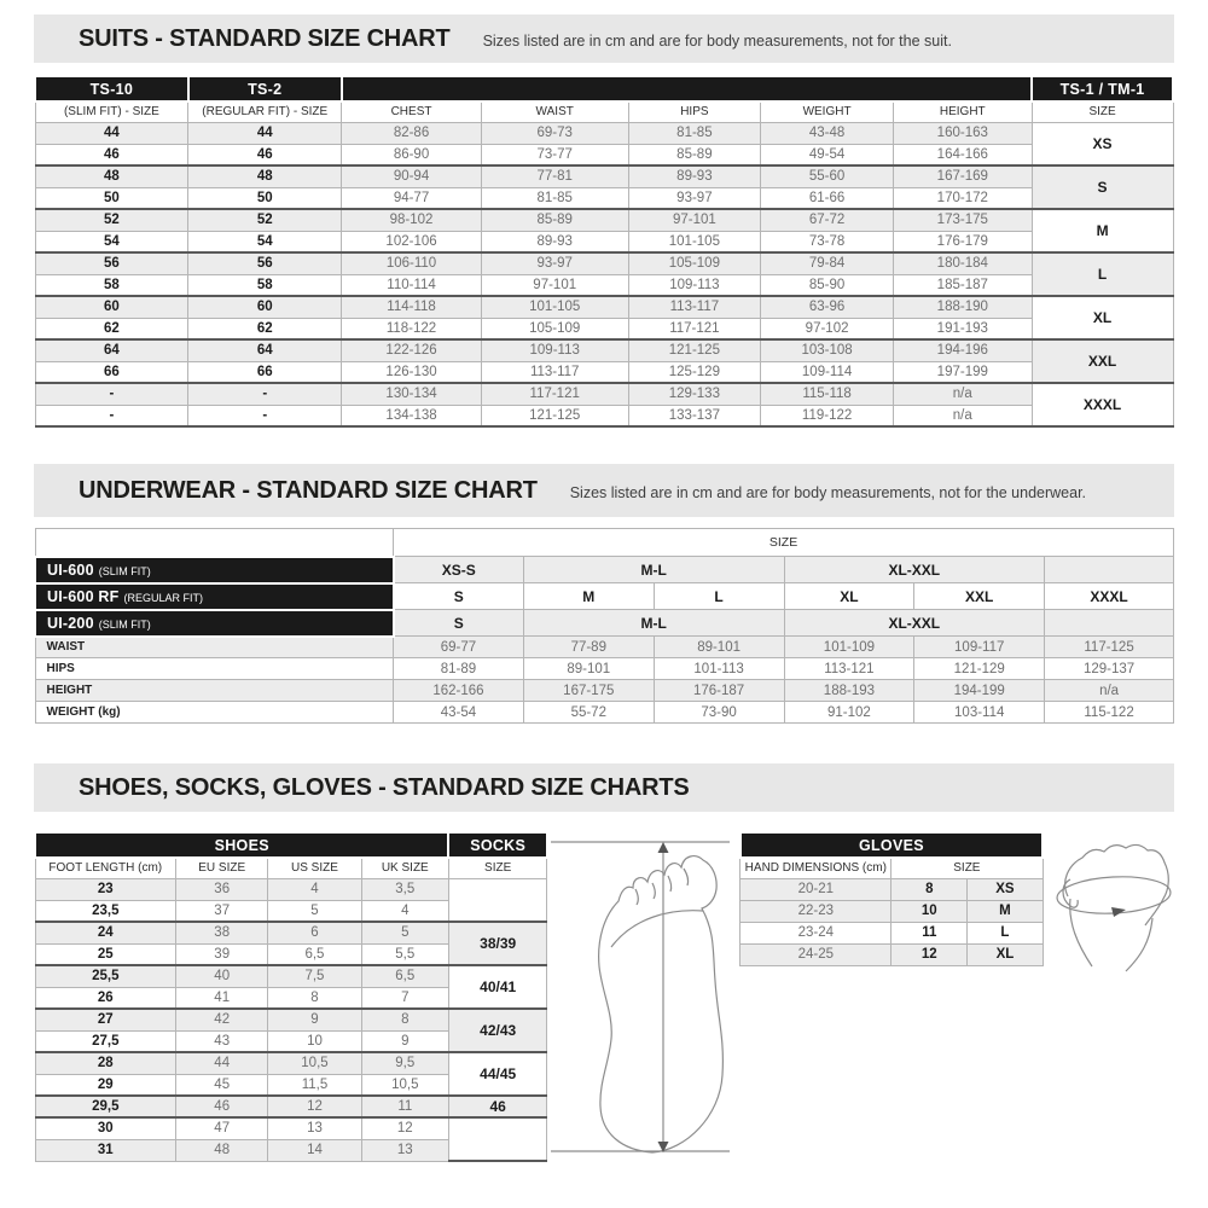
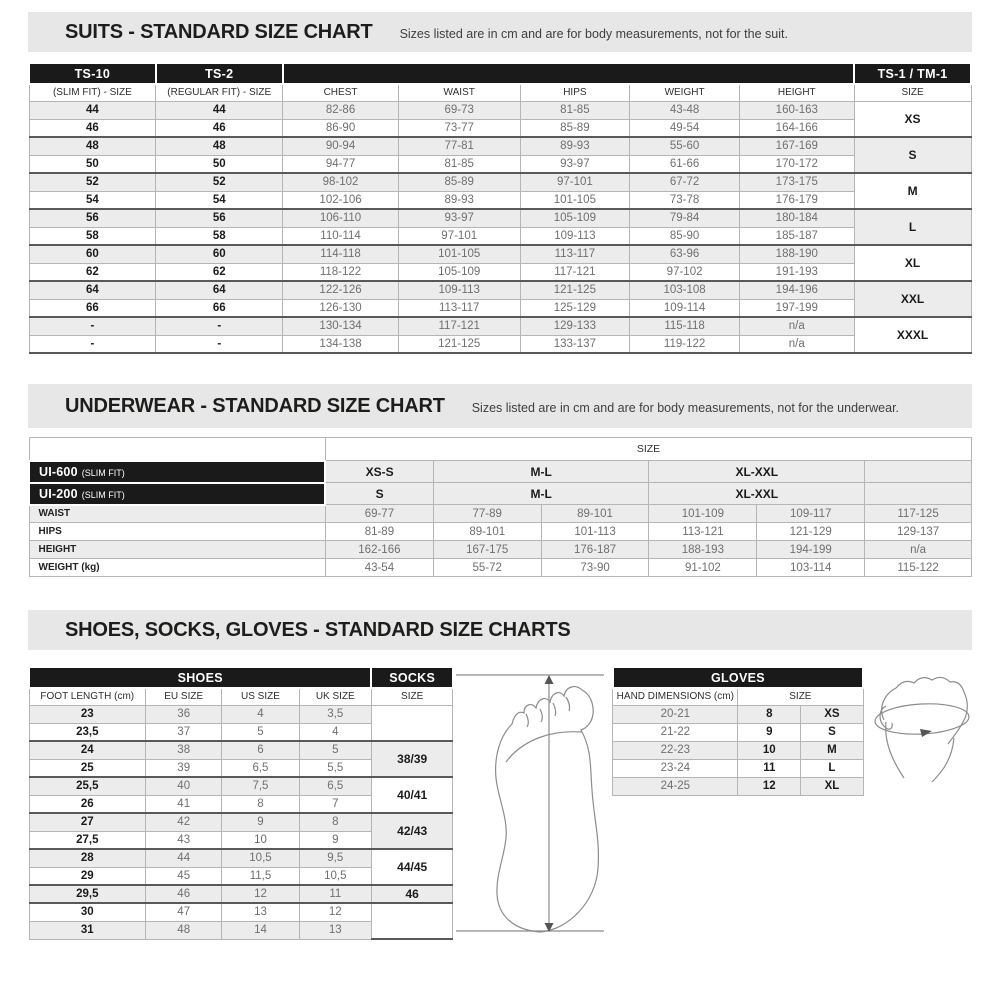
  SUITS - STANDARD SIZE CHART
  Sizes listed are in cm and are for body measurements, not for the suit.
  TS-10	TS-2		TS-1 / TM-1
  (SLIM FIT) - SIZE	(REGULAR FIT) - SIZE	CHEST	WAIST	HIPS	WEIGHT	HEIGHT	SIZE
  44	44	82-86	69-73	81-85	43-48	160-163	XS
  46	46	86-90	73-77	85-89	49-54	164-166
  48	48	90-94	77-81	89-93	55-60	167-169	S
  50	50	94-77	81-85	93-97	61-66	170-172
  52	52	98-102	85-89	97-101	67-72	173-175	M
  54	54	102-106	89-93	101-105	73-78	176-179
  56	56	106-110	93-97	105-109	79-84	180-184	L
  58	58	110-114	97-101	109-113	85-90	185-187
  60	60	114-118	101-105	113-117	63-96	188-190	XL
  62	62	118-122	105-109	117-121	97-102	191-193
  64	64	122-126	109-113	121-125	103-108	194-196	XXL
  66	66	126-130	113-117	125-129	109-114	197-199
  -	-	130-134	117-121	129-133	115-118	n/a	XXXL
  -	-	134-138	121-125	133-137	119-122	n/a
  UNDERWEAR - STANDARD SIZE CHART
  Sizes listed are in cm and are for body measurements, not for the underwear.
  	SIZE
  UI-600 (SLIM FIT)	XS-S	M-L	XL-XXL
- UI-600 RF (REGULAR FIT)	S	M	L	XL	XXL	XXXL
  UI-200 (SLIM FIT)	S	M-L	XL-XXL
  WAIST	69-77	77-89	89-101	101-109	109-117	117-125
  HIPS	81-89	89-101	101-113	113-121	121-129	129-137
  HEIGHT	162-166	167-175	176-187	188-193	194-199	n/a
  WEIGHT (kg)	43-54	55-72	73-90	91-102	103-114	115-122
  SHOES, SOCKS, GLOVES - STANDARD SIZE CHARTS
  SHOES	SOCKS
  FOOT LENGTH (cm)	EU SIZE	US SIZE	UK SIZE	SIZE
  23	36	4	3,5
  23,5	37	5	4
  24	38	6	5	38/39
  25	39	6,5	5,5
  25,5	40	7,5	6,5	40/41
  26	41	8	7
  27	42	9	8	42/43
  27,5	43	10	9
  28	44	10,5	9,5	44/45
  29	45	11,5	10,5
  29,5	46	12	11	46
  30	47	13	12
  31	48	14	13
  GLOVES
  HAND DIMENSIONS (cm)	SIZE
  20-21	8	XS
+ 21-22	9	S
  22-23	10	M
  23-24	11	L
  24-25	12	XL
